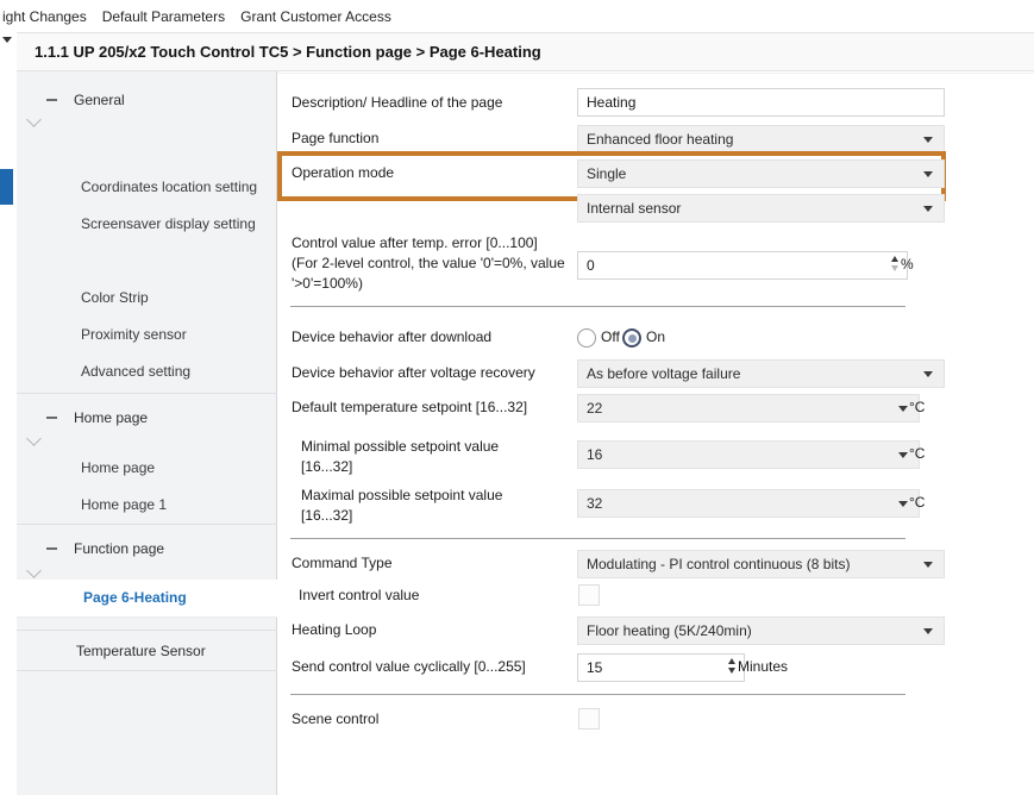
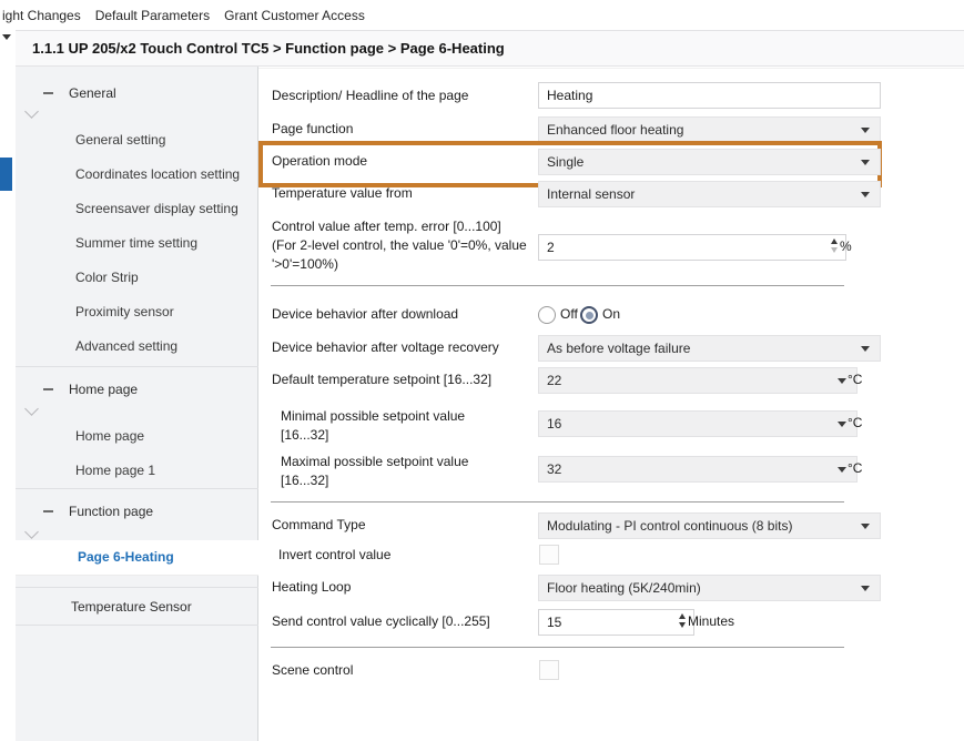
  ight Changes
  Default Parameters
  Grant Customer Access
  1.1.1 UP 205/x2 Touch Control TC5 > Function page > Page 6-Heating
  General
+ General setting
  Coordinates location setting
  Screensaver display setting
+ Summer time setting
  Color Strip
  Proximity sensor
  Advanced setting
  Home page
  Home page
  Home page 1
  Function page
  Page 6-Heating
  Temperature Sensor
  Description/ Headline of the page
  Heating
  Page function
  Enhanced floor heating
  Operation mode
  Single
+ Temperature value from
  Internal sensor
  Control value after temp. error [0...100]
  (For 2-level control, the value '0'=0%, value
  '>0'=100%)
- 0
+ 2
  %
  Device behavior after download
  Off
  On
  Device behavior after voltage recovery
  As before voltage failure
  Default temperature setpoint [16...32]
  22
  °C
  Minimal possible setpoint value
  [16...32]
  16
  °C
  Maximal possible setpoint value
  [16...32]
  32
  °C
  Command Type
  Modulating - PI control continuous (8 bits)
  Invert control value
  Heating Loop
  Floor heating (5K/240min)
  Send control value cyclically [0...255]
  15
  Minutes
  Scene control
